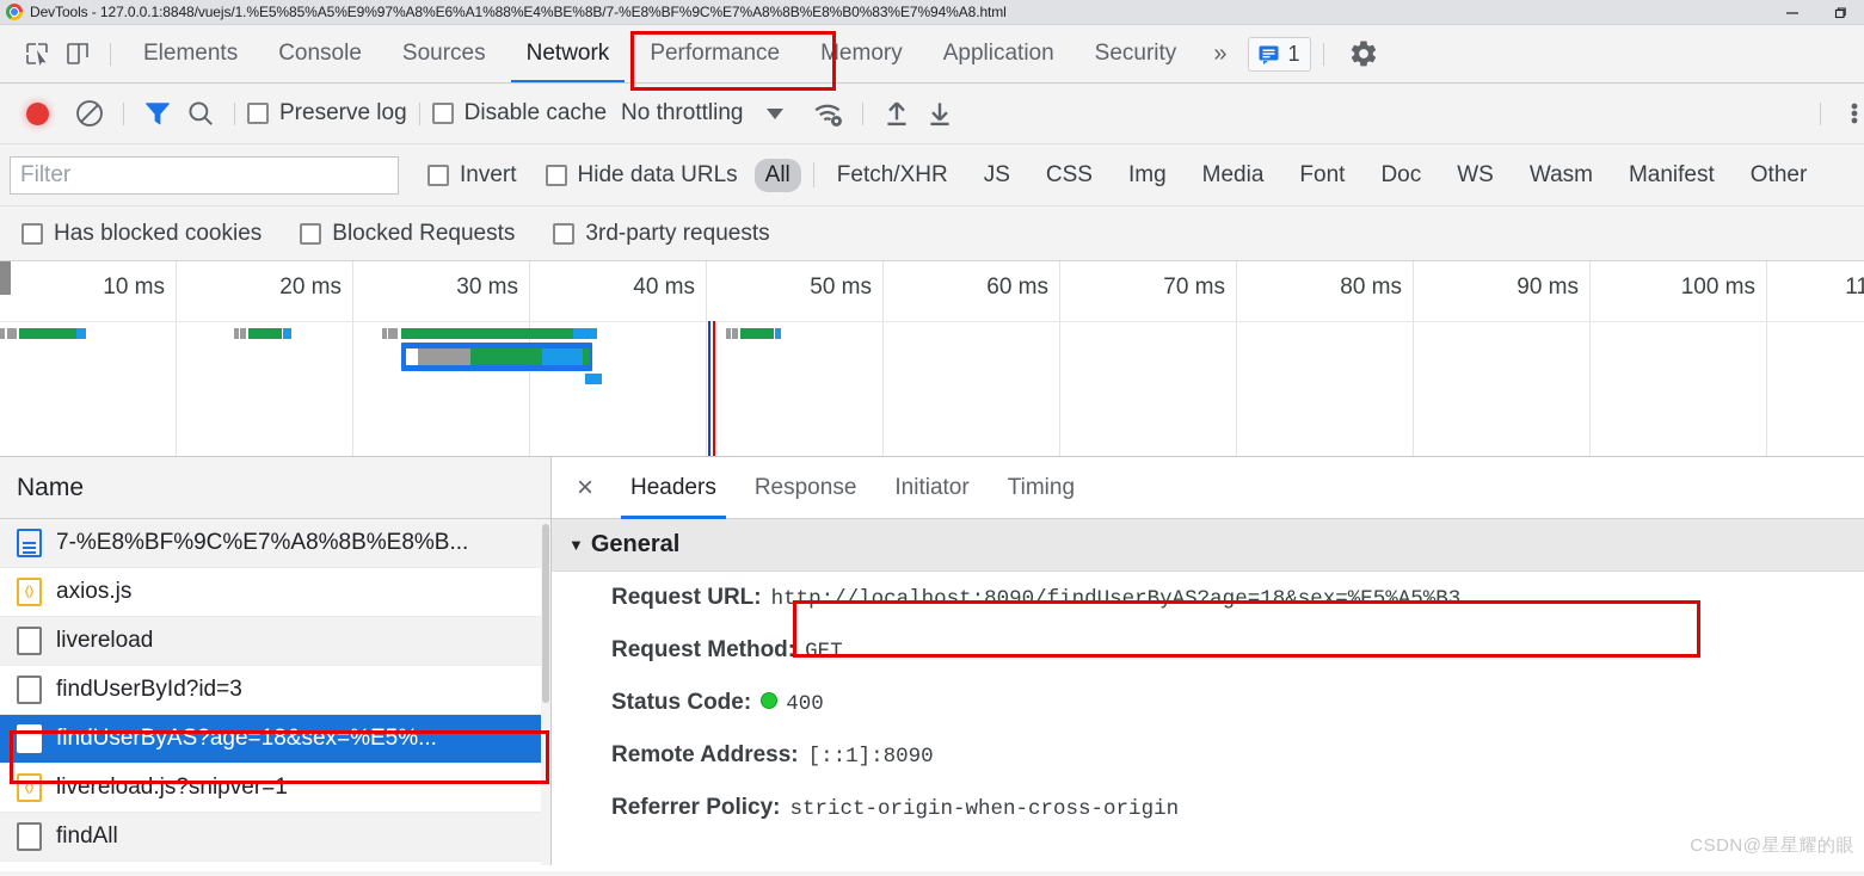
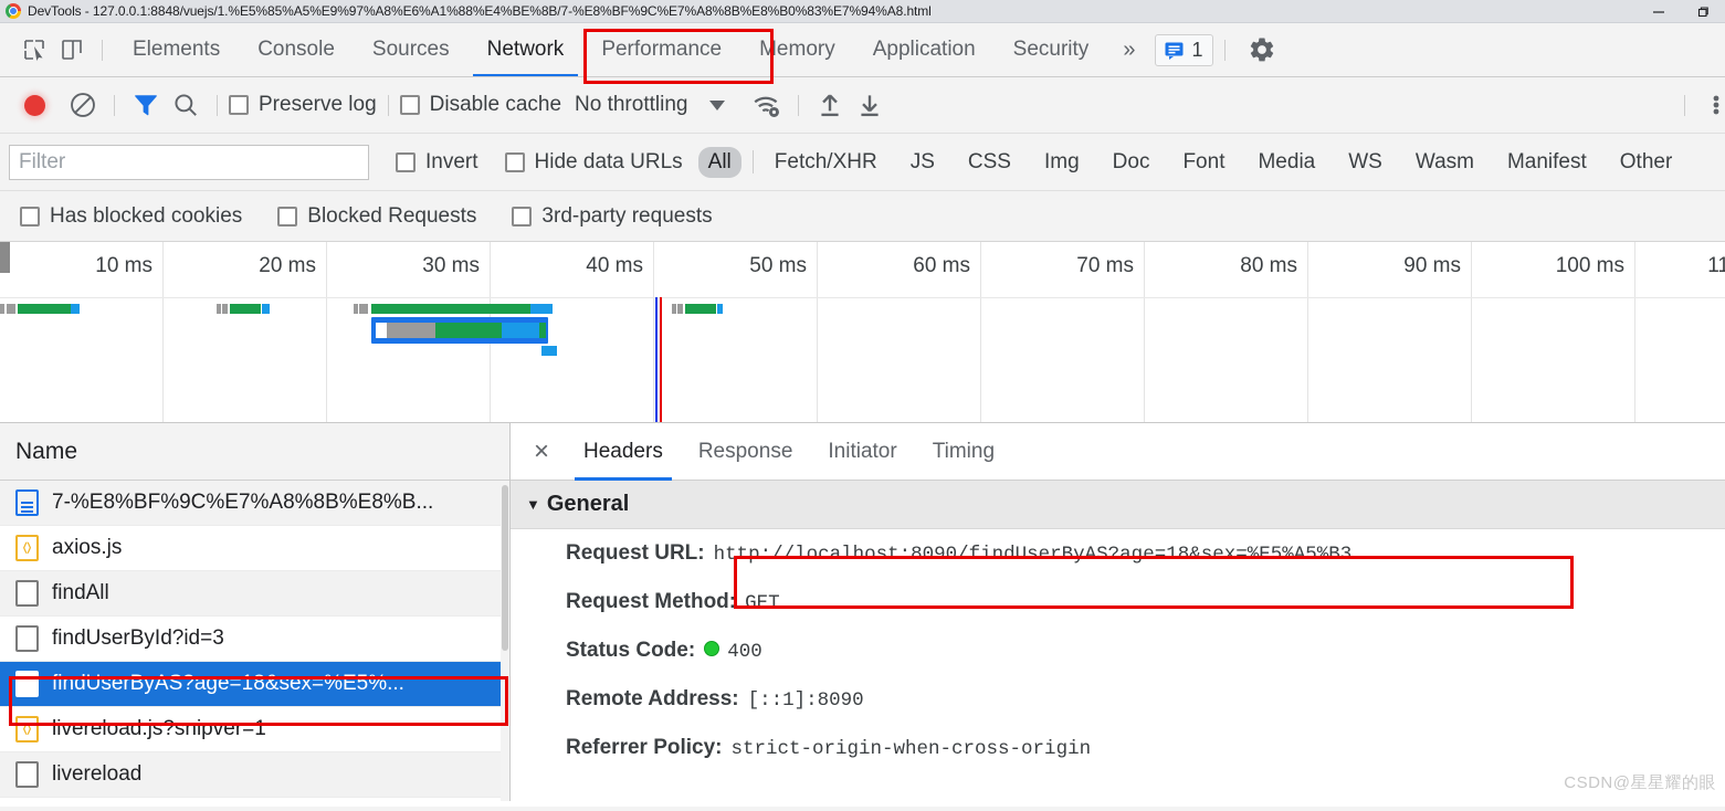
  DevTools - 127.0.0.1:8848/vuejs/1.%E5%85%A5%E9%97%A8%E6%A1%88%E4%BE%8B/7-%E8%BF%9C%E7%A8%8B%E8%B0%83%E7%94%A8.html
  Elements
  Console
  Sources
  Network
  Performance
  Memory
  Application
  Security
  »
  1
  Preserve log
  Disable cache
  No throttling
  Filter
  Invert
  Hide data URLs
  All
  Fetch/XHR
  JS
  CSS
  Img
- Media
+ Doc
  Font
- Doc
+ Media
  WS
  Wasm
  Manifest
  Other
  Has blocked cookies
  Blocked Requests
  3rd-party requests
  10 ms
  20 ms
  30 ms
  40 ms
  50 ms
  60 ms
  70 ms
  80 ms
  90 ms
  100 ms
  11
  Name
  7-%E8%BF%9C%E7%A8%8B%E8%B...
  〈〉
  axios.js
- livereload
+ findAll
  findUserById?id=3
  findUserByAS?age=18&sex=%E5%...
  〈〉
  livereload.js?snipver=1
- findAll
+ livereload
  ×
  Headers
  Response
  Initiator
  Timing
  ▼
  General
  Request URL:
  http://localhost:8090/findUserByAS?age=18&sex=%E5%A5%B3
  Request Method:
  GET
  Status Code:
  400
  Remote Address:
  [::1]:8090
  Referrer Policy:
  strict-origin-when-cross-origin
  CSDN@星星耀的眼
